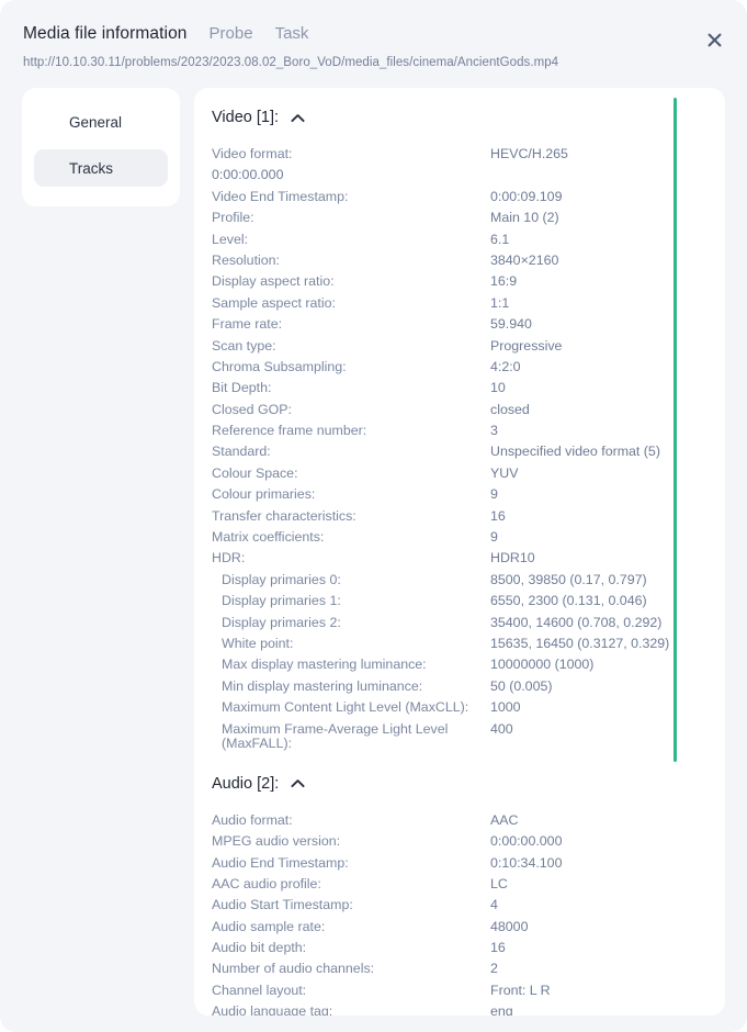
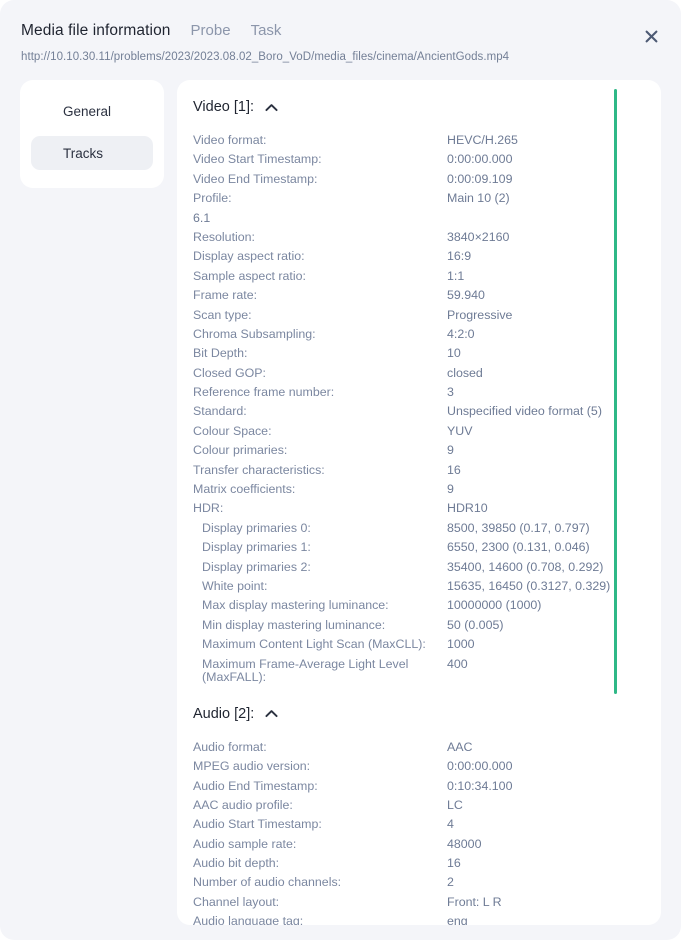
  Media file information
  Probe
  Task
  http://10.10.30.11/problems/2023/2023.08.02_Boro_VoD/media_files/cinema/AncientGods.mp4
  General
  Tracks
  Video [1]:
  Video format:
  HEVC/H.265
+ Video Start Timestamp:
  0:00:00.000
  Video End Timestamp:
  0:00:09.109
  Profile:
  Main 10 (2)
- Level:
  6.1
  Resolution:
  3840×2160
  Display aspect ratio:
  16:9
  Sample aspect ratio:
  1:1
  Frame rate:
  59.940
  Scan type:
  Progressive
  Chroma Subsampling:
  4:2:0
  Bit Depth:
  10
  Closed GOP:
  closed
  Reference frame number:
  3
  Standard:
  Unspecified video format (5)
  Colour Space:
  YUV
  Colour primaries:
  9
  Transfer characteristics:
  16
  Matrix coefficients:
  9
  HDR:
  HDR10
  Display primaries 0:
  8500, 39850 (0.17, 0.797)
  Display primaries 1:
  6550, 2300 (0.131, 0.046)
  Display primaries 2:
  35400, 14600 (0.708, 0.292)
  White point:
  15635, 16450 (0.3127, 0.329)
  Max display mastering luminance:
  10000000 (1000)
  Min display mastering luminance:
  50 (0.005)
- Maximum Content Light Level (MaxCLL):
+ Maximum Content Light Scan (MaxCLL):
  1000
  Maximum Frame-Average Light Level (MaxFALL):
  400
  Audio [2]:
  Audio format:
  AAC
  MPEG audio version:
  0:00:00.000
  Audio End Timestamp:
  0:10:34.100
  AAC audio profile:
  LC
  Audio Start Timestamp:
  4
  Audio sample rate:
  48000
  Audio bit depth:
  16
  Number of audio channels:
  2
  Channel layout:
  Front: L R
  Audio language tag:
  eng
